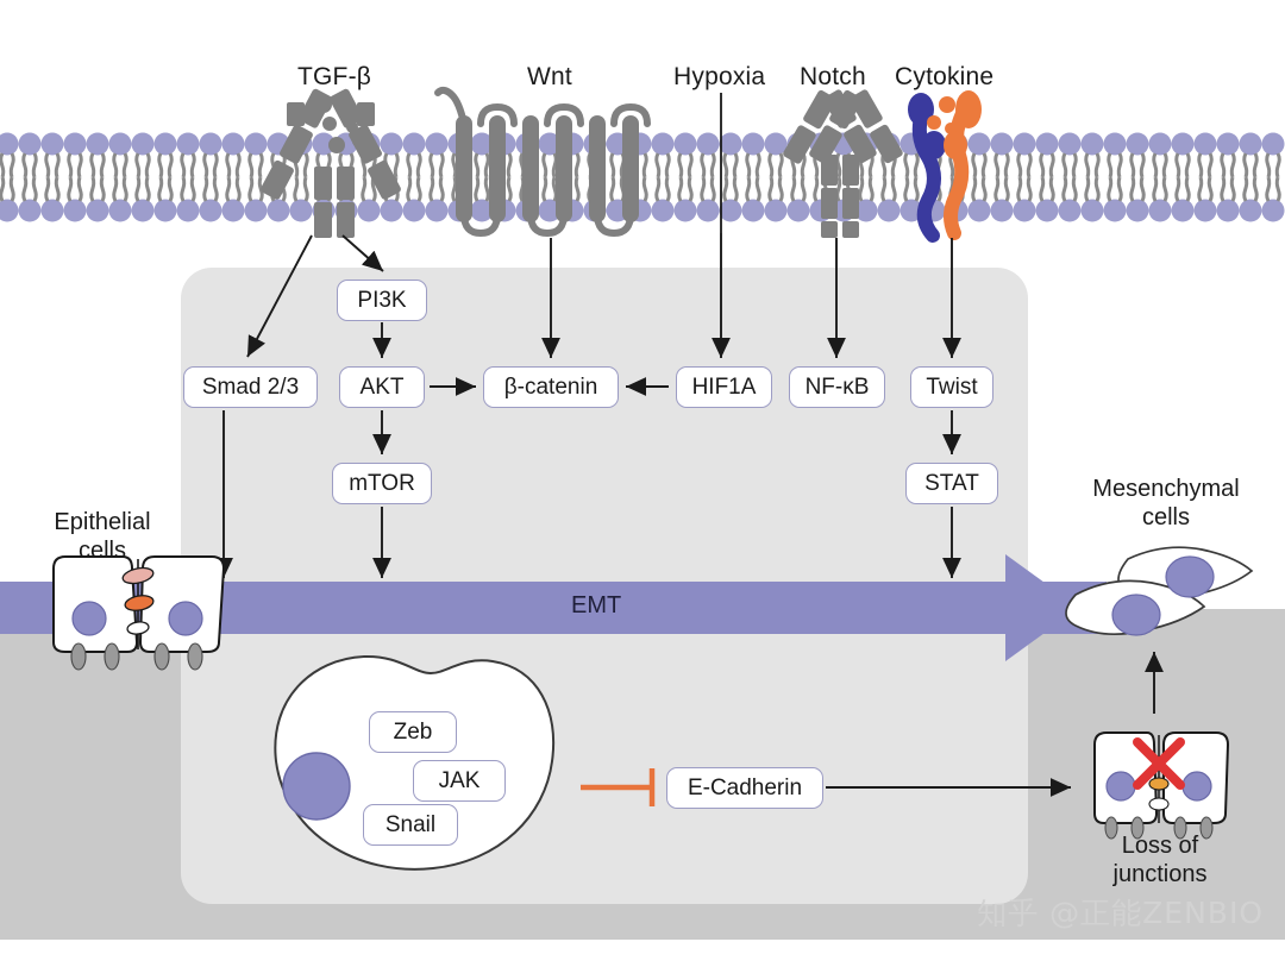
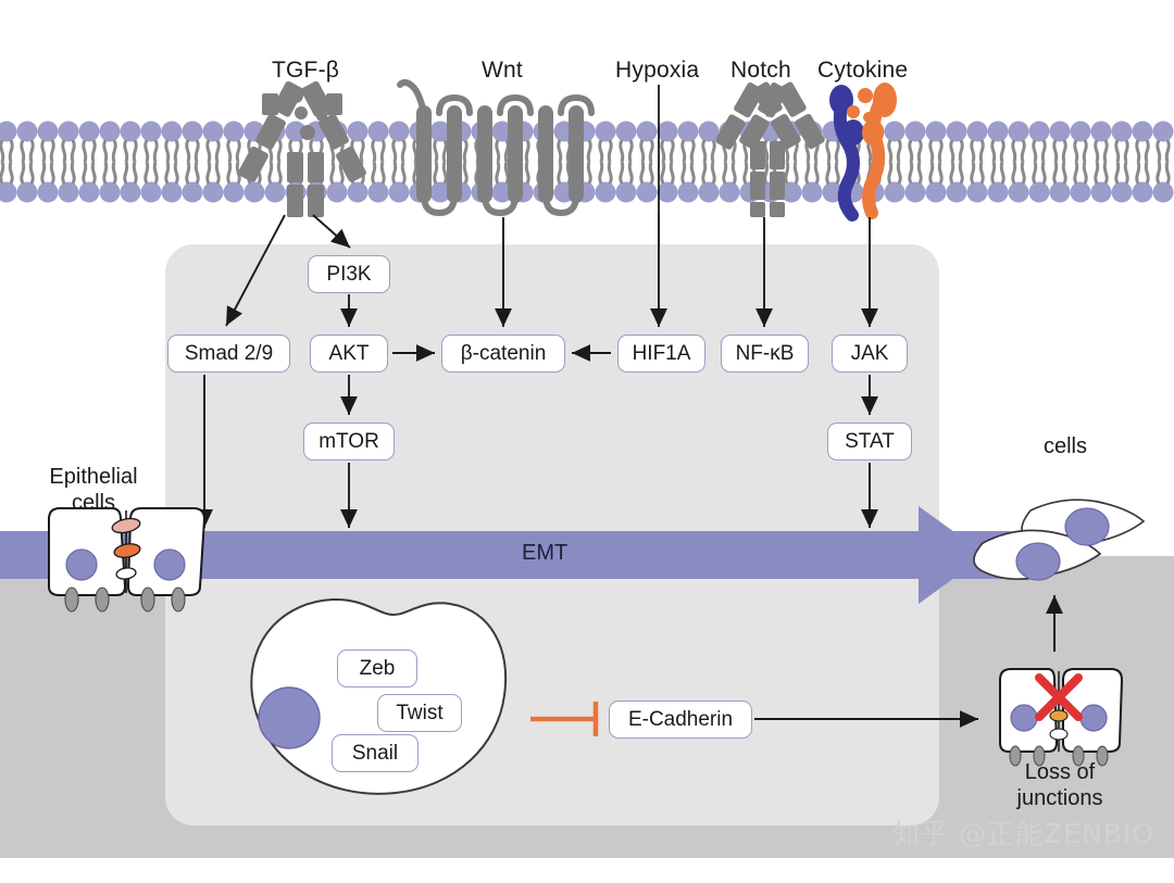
  TGF-β
  Wnt
  Hypoxia
  Notch
  Cytokine
  EMT
  Epithelial
  cells
- Mesenchymal
  cells
  Loss of
  junctions
  PI3K
- Smad 2/3
+ Smad 2/9
  AKT
  β-catenin
  HIF1A
  NF-κB
- Twist
+ JAK
  mTOR
  STAT
  Zeb
- JAK
+ Twist
  Snail
  E-Cadherin
  知乎 @正能ZENBIO
